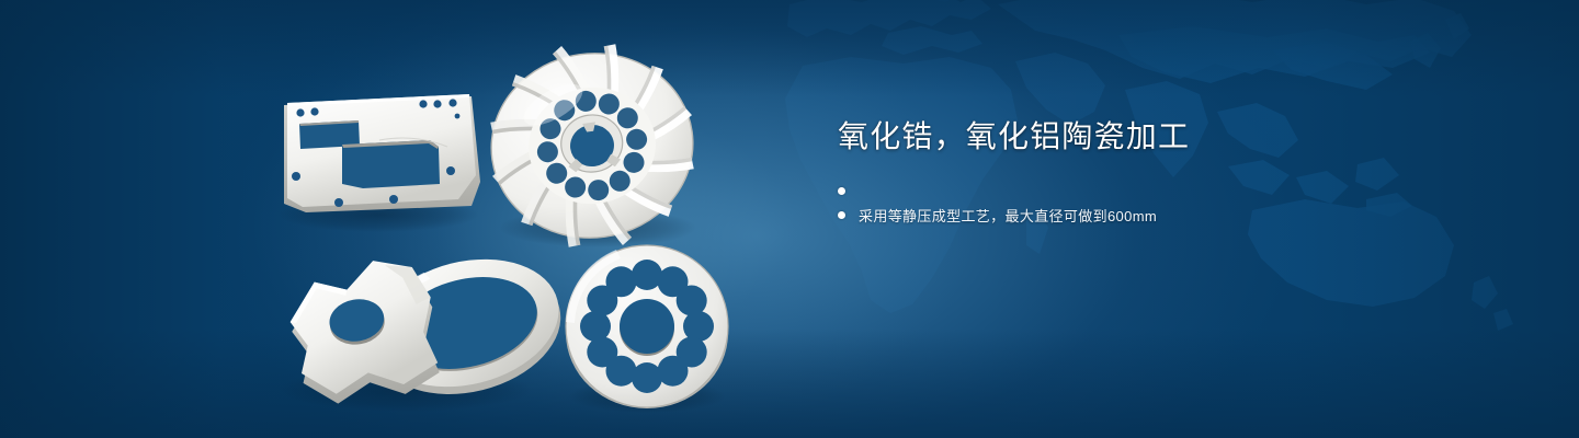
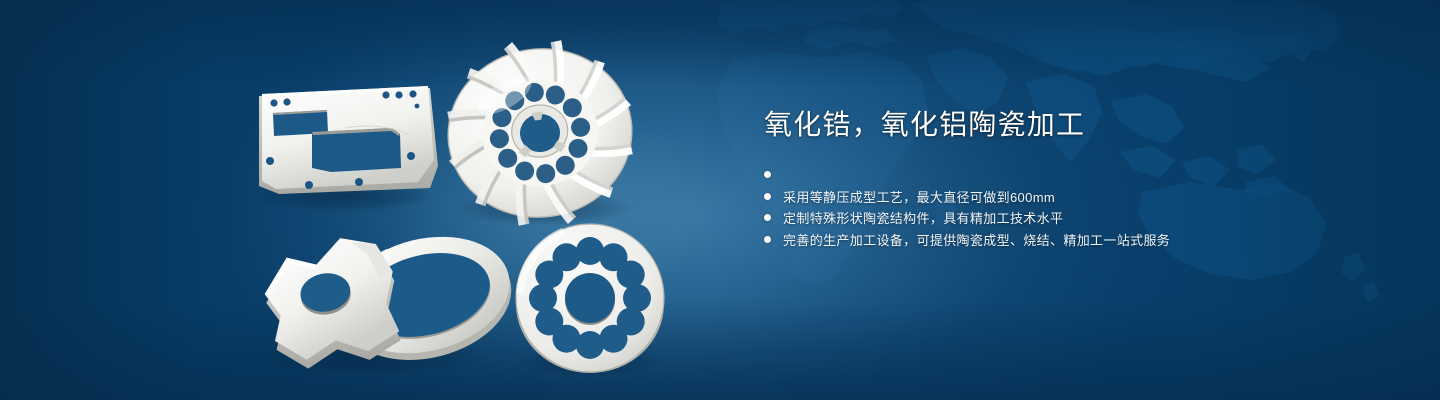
  氧化锆，氧化铝陶瓷加工
  采用等静压成型工艺，最大直径可做到600mm
+ 定制特殊形状陶瓷结构件，具有精加工技术水平
+ 完善的生产加工设备，可提供陶瓷成型、烧结、精加工一站式服务
